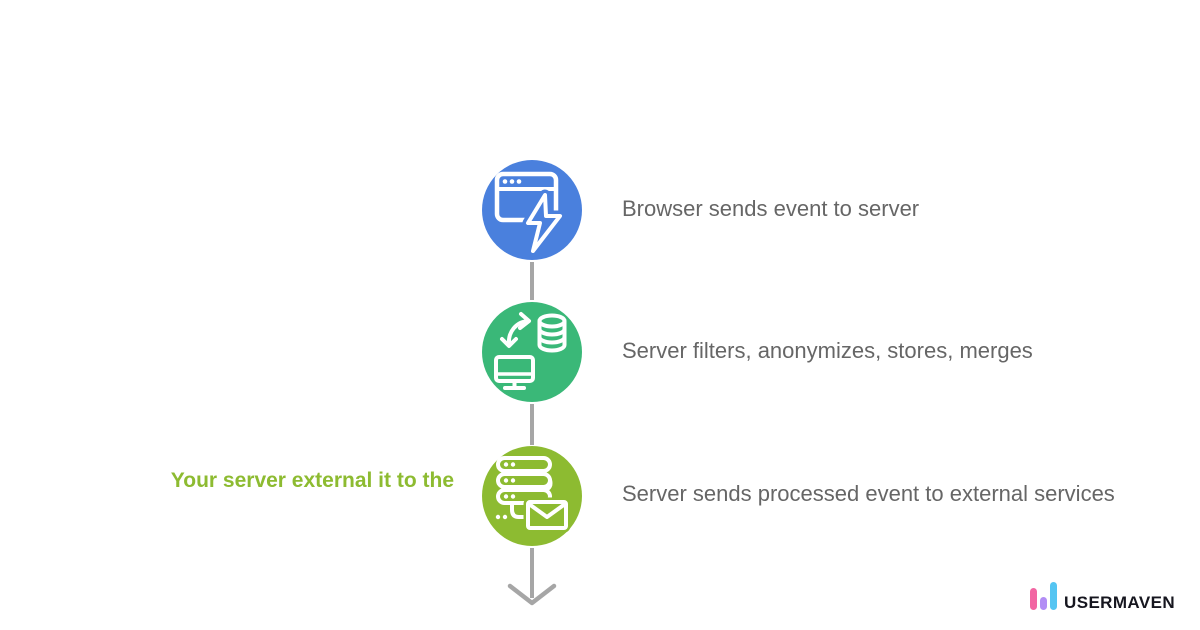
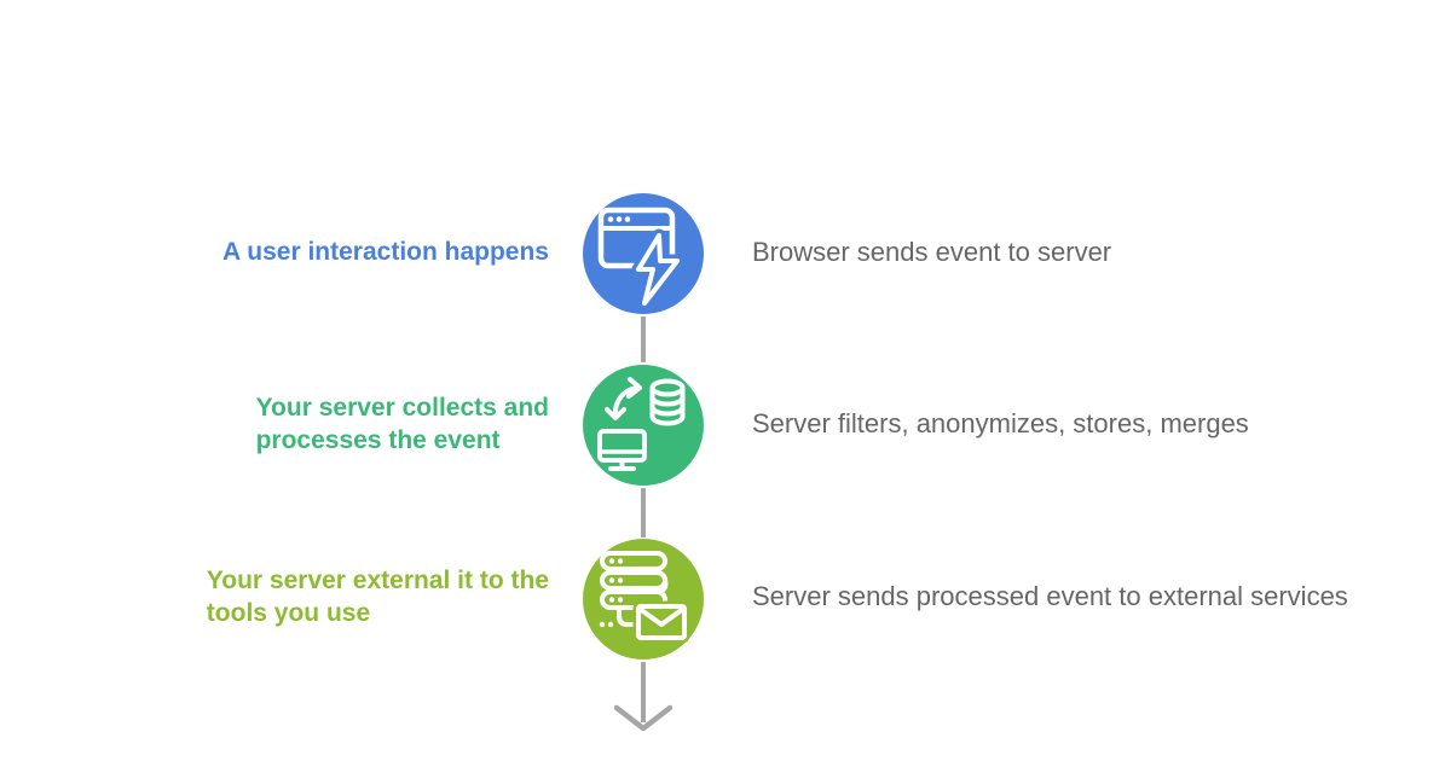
+ A user interaction happens
  Browser sends event to server
+ Your server collects and
+ processes the event
  Server filters, anonymizes, stores, merges
  Your server external it to the
+ tools you use
  Server sends processed event to external services
- USERMAVEN
